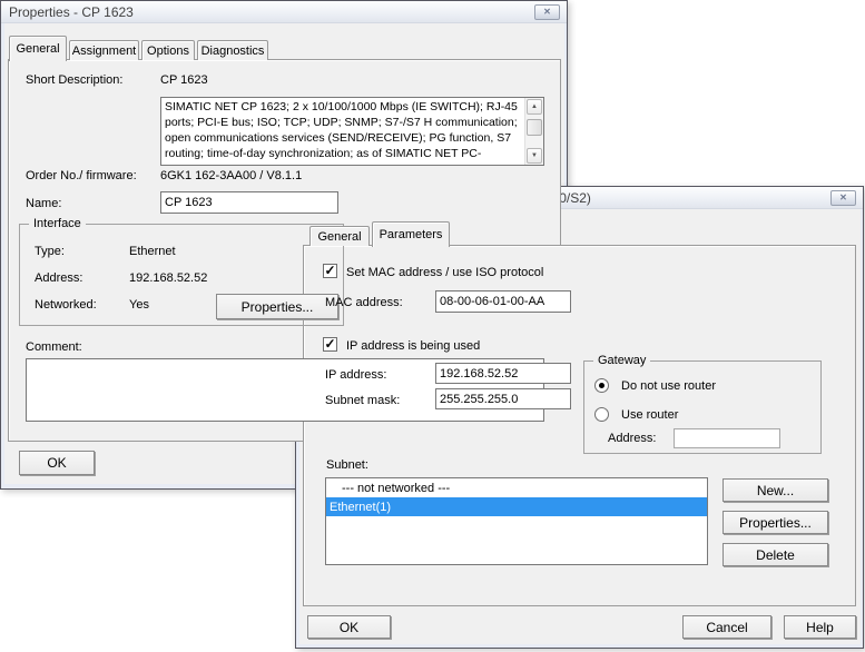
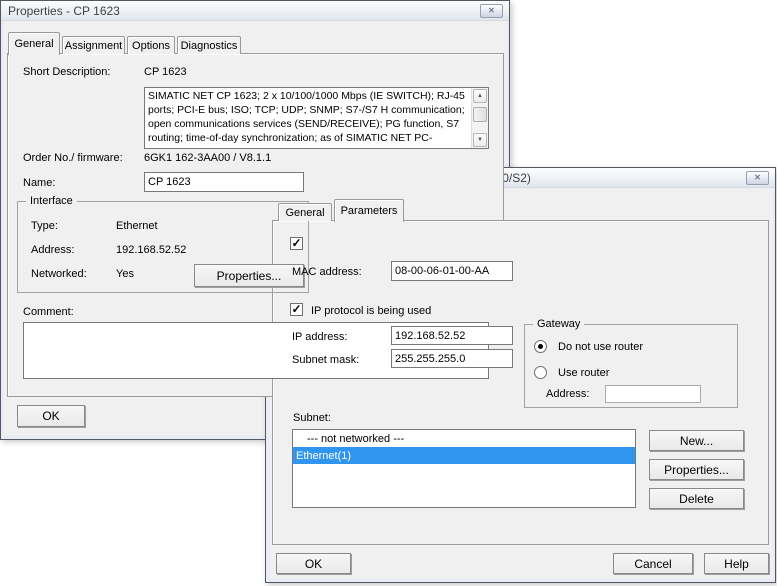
  Properties - CP 1623
  ✕
  General
  Assignment
  Options
  Diagnostics
  Short Description:
  CP 1623
  SIMATIC NET CP 1623; 2 x 10/100/1000 Mbps (IE SWITCH); RJ-45 ports; PCI-E bus; ISO; TCP; UDP; SNMP; S7-/S7 H communication; open communications services (SEND/RECEIVE); PG function, S7 routing; time-of-day synchronization; as of SIMATIC NET PC-
  Order No./ firmware:
  6GK1 162-3AA00 / V8.1.1
  Name:
  CP 1623
  Interface
  Type:
  Ethernet
  Address:
  192.168.52.52
  Networked:
  Yes
  Properties...
  Comment:
  OK
  ✕
  General
  Parameters
  ✓
- Set MAC address / use ISO protocol
  MAC address:
  08-00-06-01-00-AA
  ✓
- IP address is being used
+ IP protocol is being used
  IP address:
  192.168.52.52
  Subnet mask:
  255.255.255.0
  Gateway
  Do not use router
  Use router
  Address:
  Subnet:
  --- not networked ---
  Ethernet(1)
  New...
  Properties...
  Delete
  OK
  Cancel
  Help
